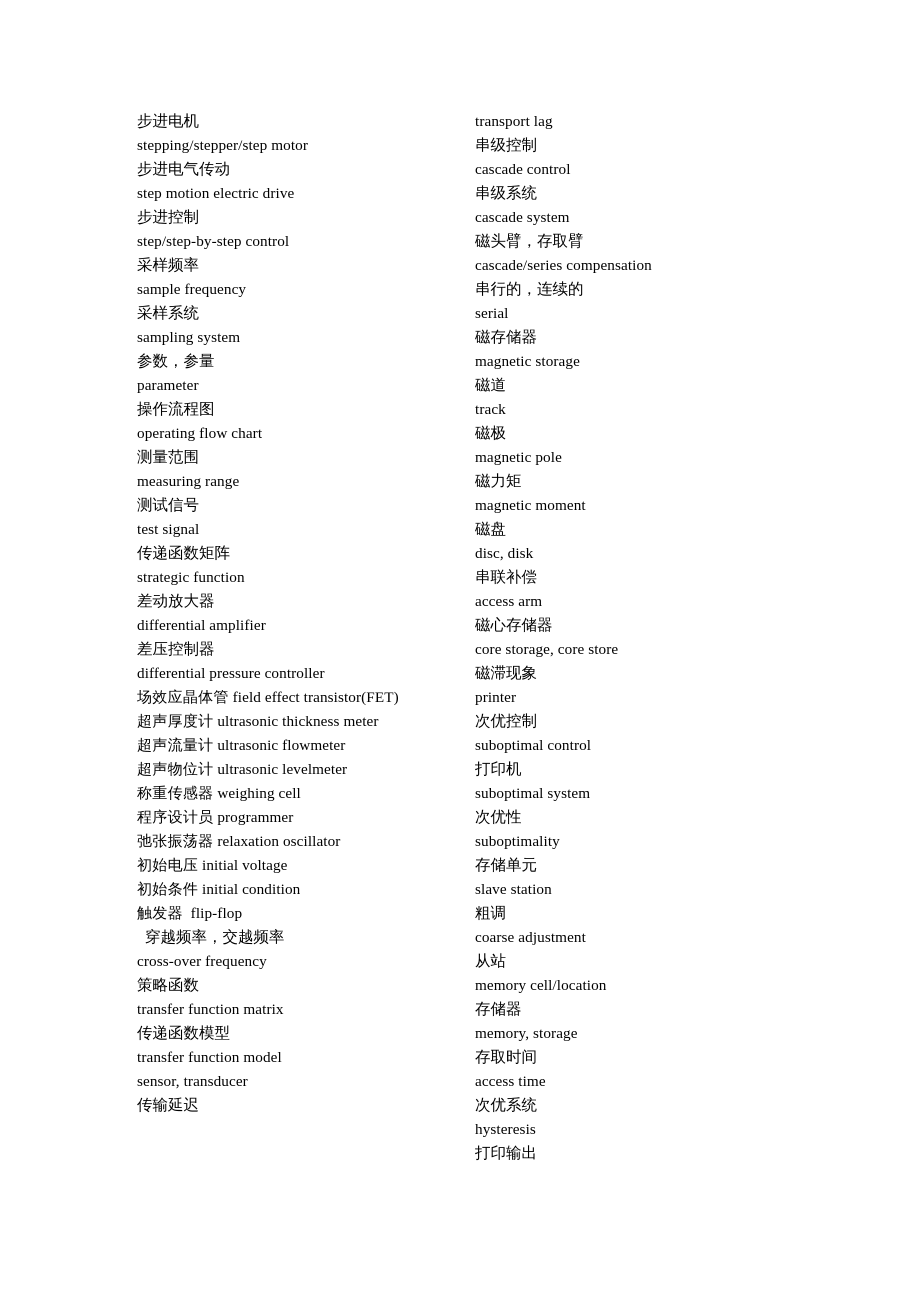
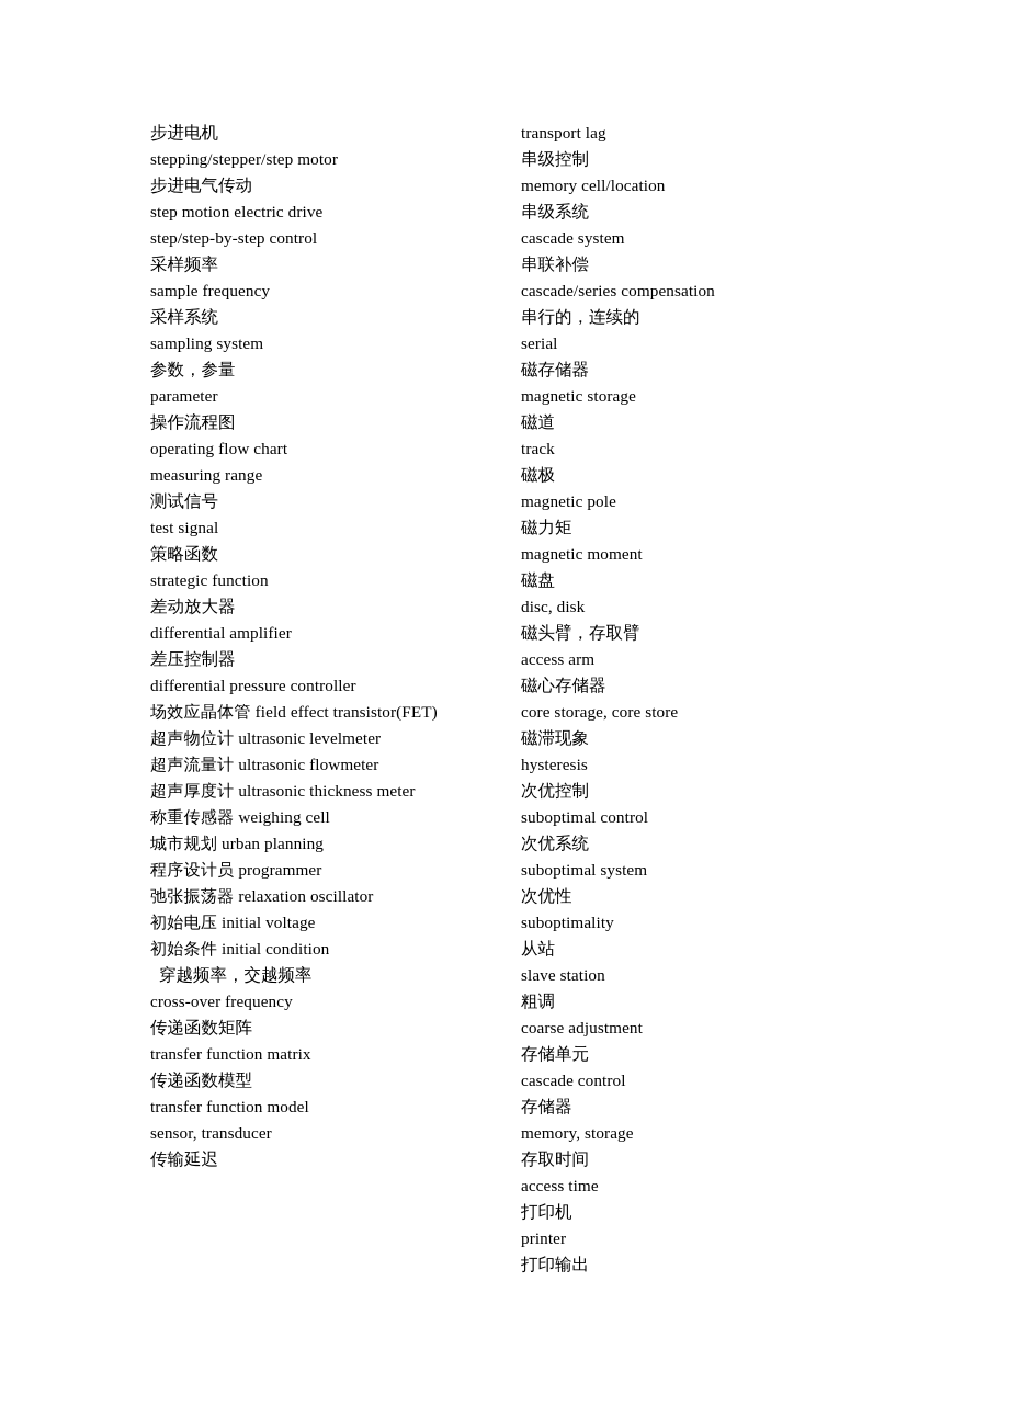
  步进电机
  stepping/stepper/step motor
  步进电气传动
  step motion electric drive
- 步进控制
  step/step-by-step control
  采样频率
  sample frequency
  采样系统
  sampling system
  参数，参量
  parameter
  操作流程图
  operating flow chart
- 测量范围
  measuring range
  测试信号
  test signal
- 传递函数矩阵
+ 策略函数
  strategic function
  差动放大器
  differential amplifier
  差压控制器
  differential pressure controller
  场效应晶体管 field effect transistor(FET)
- 超声厚度计 ultrasonic thickness meter
+ 超声物位计 ultrasonic levelmeter
  超声流量计 ultrasonic flowmeter
- 超声物位计 ultrasonic levelmeter
+ 超声厚度计 ultrasonic thickness meter
  称重传感器 weighing cell
+ 城市规划 urban planning
  程序设计员 programmer
  弛张振荡器 relaxation oscillator
  初始电压 initial voltage
  初始条件 initial condition
- 触发器 flip-flop
  穿越频率，交越频率
  cross-over frequency
- 策略函数
+ 传递函数矩阵
  transfer function matrix
  传递函数模型
  transfer function model
  sensor, transducer
  传输延迟
  transport lag
  串级控制
- cascade control
+ memory cell/location
  串级系统
  cascade system
- 磁头臂，存取臂
+ 串联补偿
  cascade/series compensation
  串行的，连续的
  serial
  磁存储器
  magnetic storage
  磁道
  track
  磁极
  magnetic pole
  磁力矩
  magnetic moment
  磁盘
  disc, disk
- 串联补偿
+ 磁头臂，存取臂
  access arm
  磁心存储器
  core storage, core store
  磁滞现象
- printer
+ hysteresis
  次优控制
  suboptimal control
- 打印机
+ 次优系统
  suboptimal system
  次优性
  suboptimality
- 存储单元
+ 从站
  slave station
  粗调
  coarse adjustment
- 从站
+ 存储单元
- memory cell/location
+ cascade control
  存储器
  memory, storage
  存取时间
  access time
- 次优系统
+ 打印机
- hysteresis
+ printer
  打印输出
